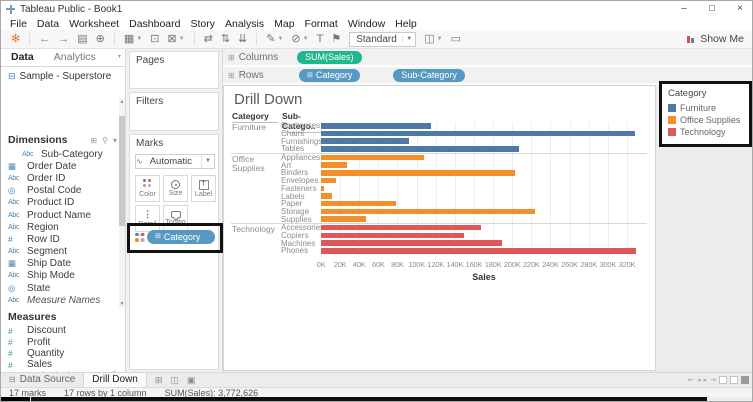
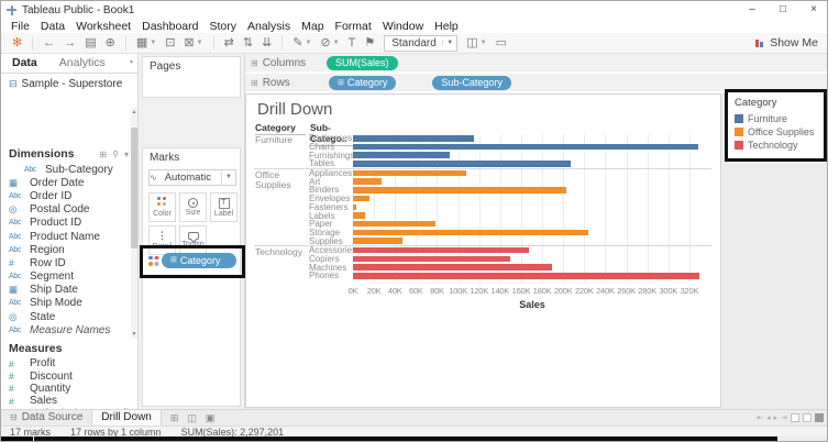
  Tableau Public - Book1
  –
  □
  ×
  File
  Data
  Worksheet
  Dashboard
  Story
  Analysis
  Map
  Format
  Window
  Help
  ✻
  ←
  →
  ▤
  ⊕
  ▦
  ⊡
  ⊠
  ⇄
  ⇅
  ⇊
  ✎
  ⊘
  T
  ⚑
  Standard
  ◫
  ▭
  Show Me
  Data
  Analytics
  ⊟
  Sample - Superstore
  Dimensions
  ⊞
  ⚲
  ▾
  Sub-Category
  ▦
  Order Date
  Order ID
  ◎
  Postal Code
  Product ID
  Product Name
  Region
  #
  Row ID
  Segment
  ▦
  Ship Date
  Ship Mode
  ◎
  State
  Measure Names
  Measures
  #
- Discount
+ Profit
  #
- Profit
+ Discount
  #
  Quantity
  #
  Sales
  Pages
- Filters
  Marks
  ∿
  Automatic
  ⋮
  Category
  ⊞
  Columns
  SUM(Sales)
  ⊞
  Rows
  Category
  Sub-Category
  Drill Down
  Category
  Sub-Catego..
  Furniture
  Bookcases
  Chairs
  Furnishing
  Tables
  Office Supplies
  Appliances
  Art
  Binders
  Envelopes
  Fasteners
  Labels
  Paper
  Storage
  Supplies
  Technology
  Accessorie
  Copiers
  Machines
  Phones
  0K
  20K
  40K
  60K
  80K
  100K
  120K
  140K
  160K
  180K
  200K
  220K
  240K
  260K
  280K
  300K
  320K
  Sales
  Category
  Furniture
  Office Supplies
  Technology
  ⊟
  Data Source
  Drill Down
  ⊞
  ◫
  ▣
  17 marks
  17 rows by 1 column
- SUM(Sales): 3,772,626
+ SUM(Sales): 2,297,201
